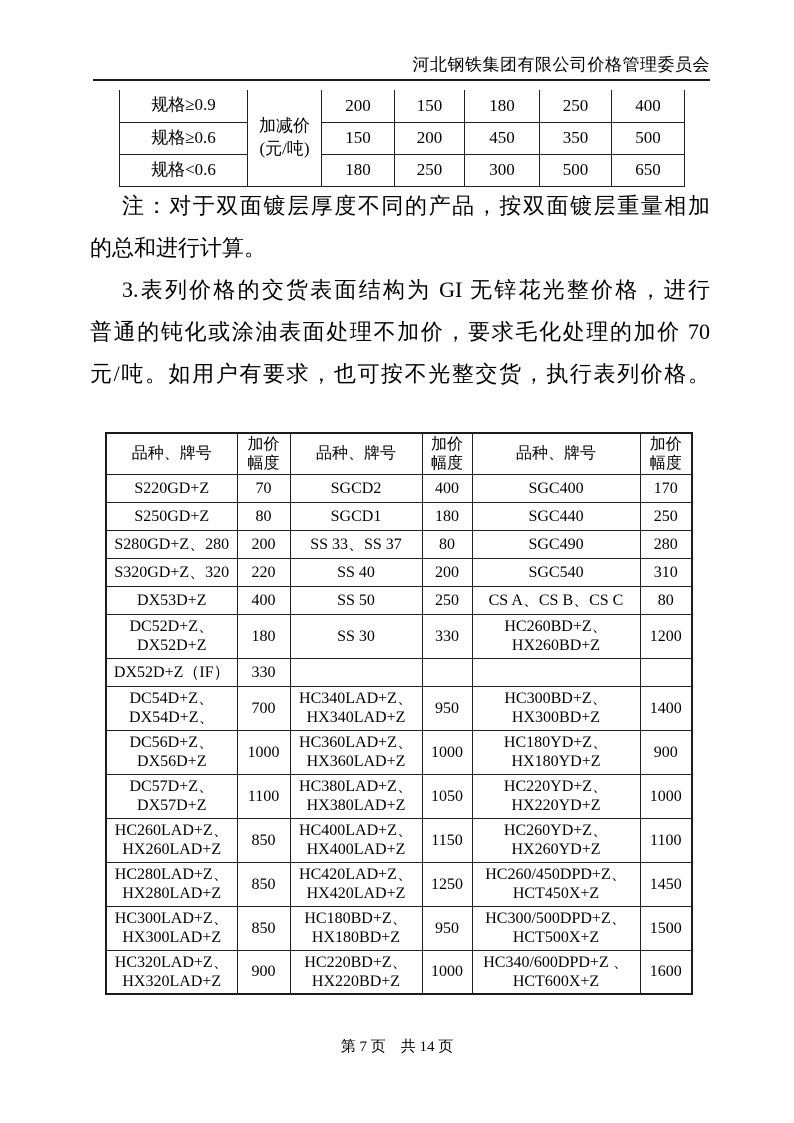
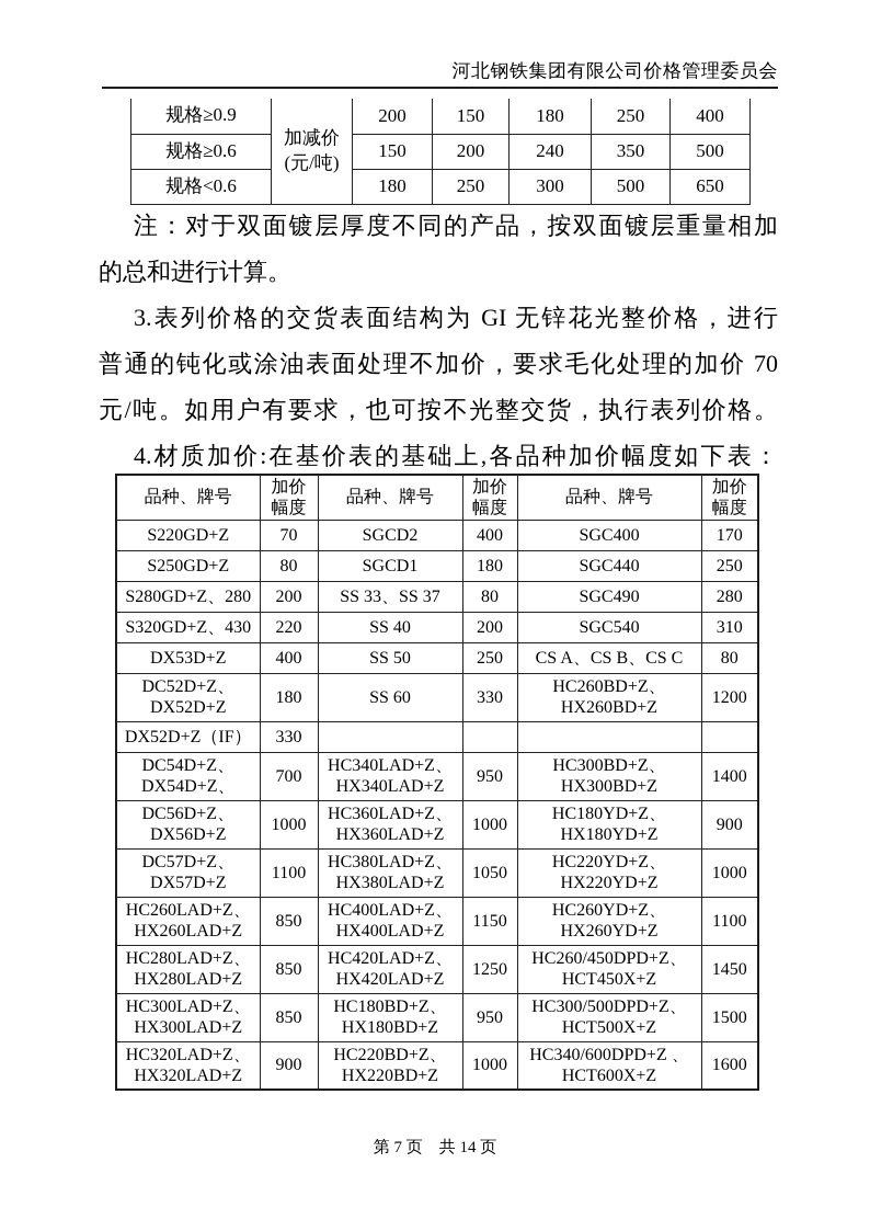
  河北钢铁集团有限公司价格管理委员会
  规格≥0.9	加减价 (元/吨)	200	150	180	250	400
- 规格≥0.6	150	200	450	350	500
+ 规格≥0.6	150	200	240	350	500
  规格<0.6	180	250	300	500	650
  注：对于双面镀层厚度不同的产品，按双面镀层重量相加
  的总和进行计算。
  3.表列价格的交货表面结构为 GI 无锌花光整价格，进行
  普通的钝化或涂油表面处理不加价，要求毛化处理的加价 70
  元/吨。如用户有要求，也可按不光整交货，执行表列价格。
+ 4.材质加价:在基价表的基础上,各品种加价幅度如下表：
  品种、牌号	加价 幅度	品种、牌号	加价 幅度	品种、牌号	加价 幅度
  S220GD+Z	70	SGCD2	400	SGC400	170
  S250GD+Z	80	SGCD1	180	SGC440	250
  S280GD+Z、280	200	SS 33、SS 37	80	SGC490	280
- S320GD+Z、320	220	SS 40	200	SGC540	310
+ S320GD+Z、430	220	SS 40	200	SGC540	310
  DX53D+Z	400	SS 50	250	CS A、CS B、CS C	80
- DC52D+Z、 DX52D+Z	180	SS 30	330	HC260BD+Z、 HX260BD+Z	1200
+ DC52D+Z、 DX52D+Z	180	SS 60	330	HC260BD+Z、 HX260BD+Z	1200
  DX52D+Z（IF）	330
  DC54D+Z、 DX54D+Z、	700	HC340LAD+Z、 HX340LAD+Z	950	HC300BD+Z、 HX300BD+Z	1400
  DC56D+Z、 DX56D+Z	1000	HC360LAD+Z、 HX360LAD+Z	1000	HC180YD+Z、 HX180YD+Z	900
  DC57D+Z、 DX57D+Z	1100	HC380LAD+Z、 HX380LAD+Z	1050	HC220YD+Z、 HX220YD+Z	1000
  HC260LAD+Z、 HX260LAD+Z	850	HC400LAD+Z、 HX400LAD+Z	1150	HC260YD+Z、 HX260YD+Z	1100
  HC280LAD+Z、 HX280LAD+Z	850	HC420LAD+Z、 HX420LAD+Z	1250	HC260/450DPD+Z、 HCT450X+Z	1450
  HC300LAD+Z、 HX300LAD+Z	850	HC180BD+Z、 HX180BD+Z	950	HC300/500DPD+Z、 HCT500X+Z	1500
  HC320LAD+Z、 HX320LAD+Z	900	HC220BD+Z、 HX220BD+Z	1000	HC340/600DPD+Z 、 HCT600X+Z	1600
  第 7 页 共 14 页
